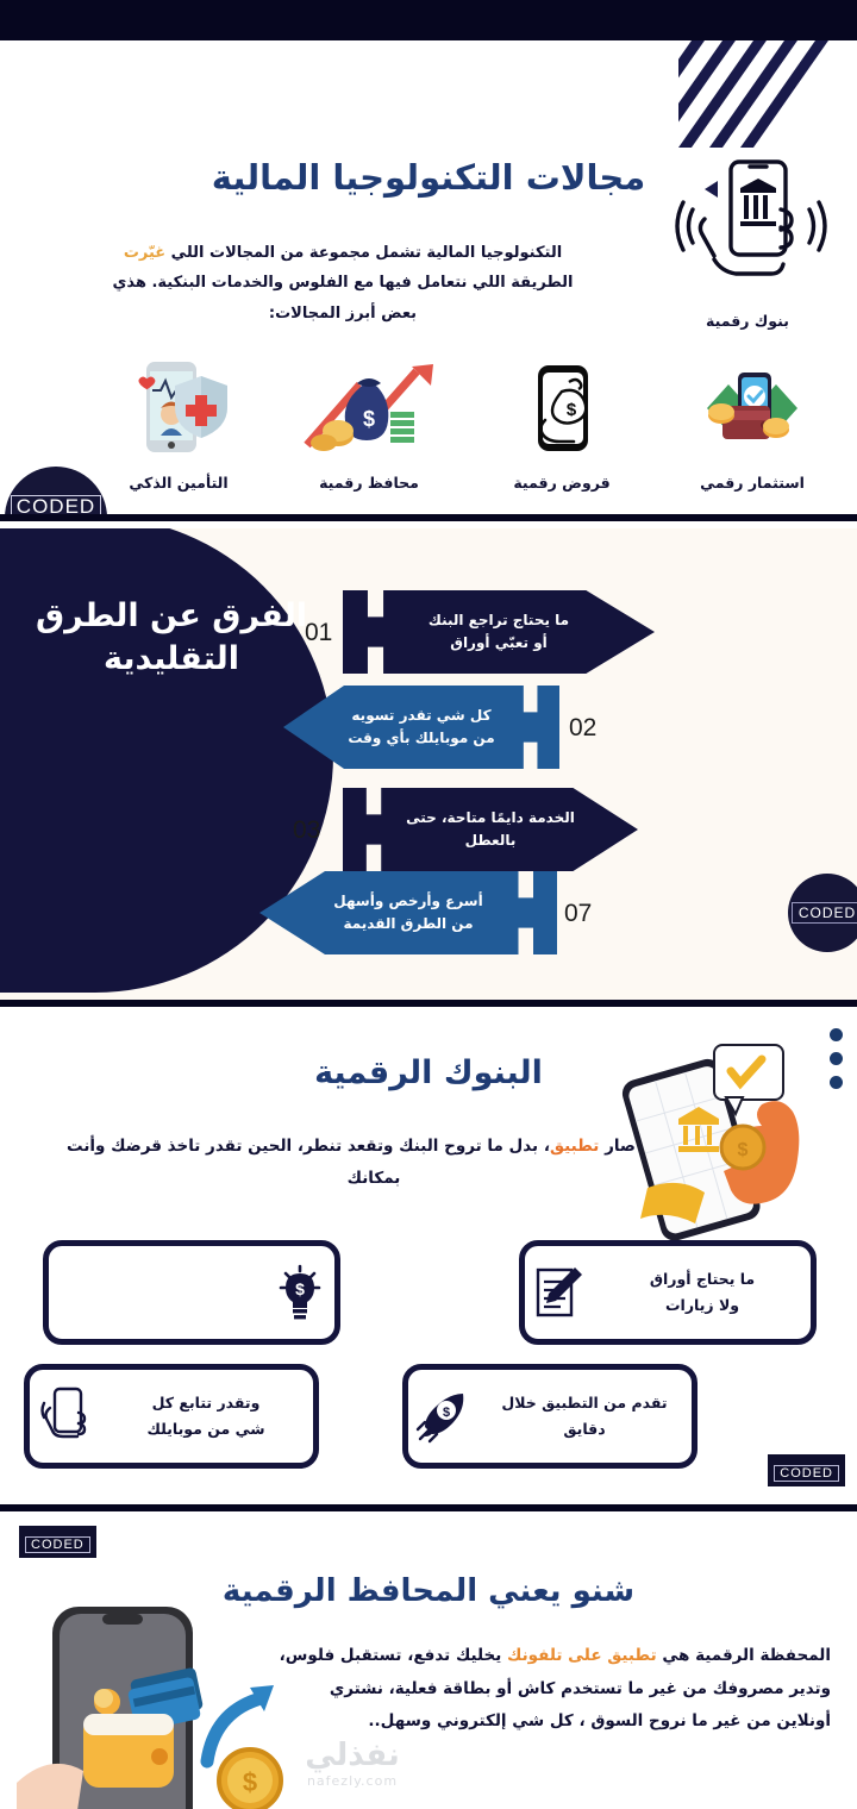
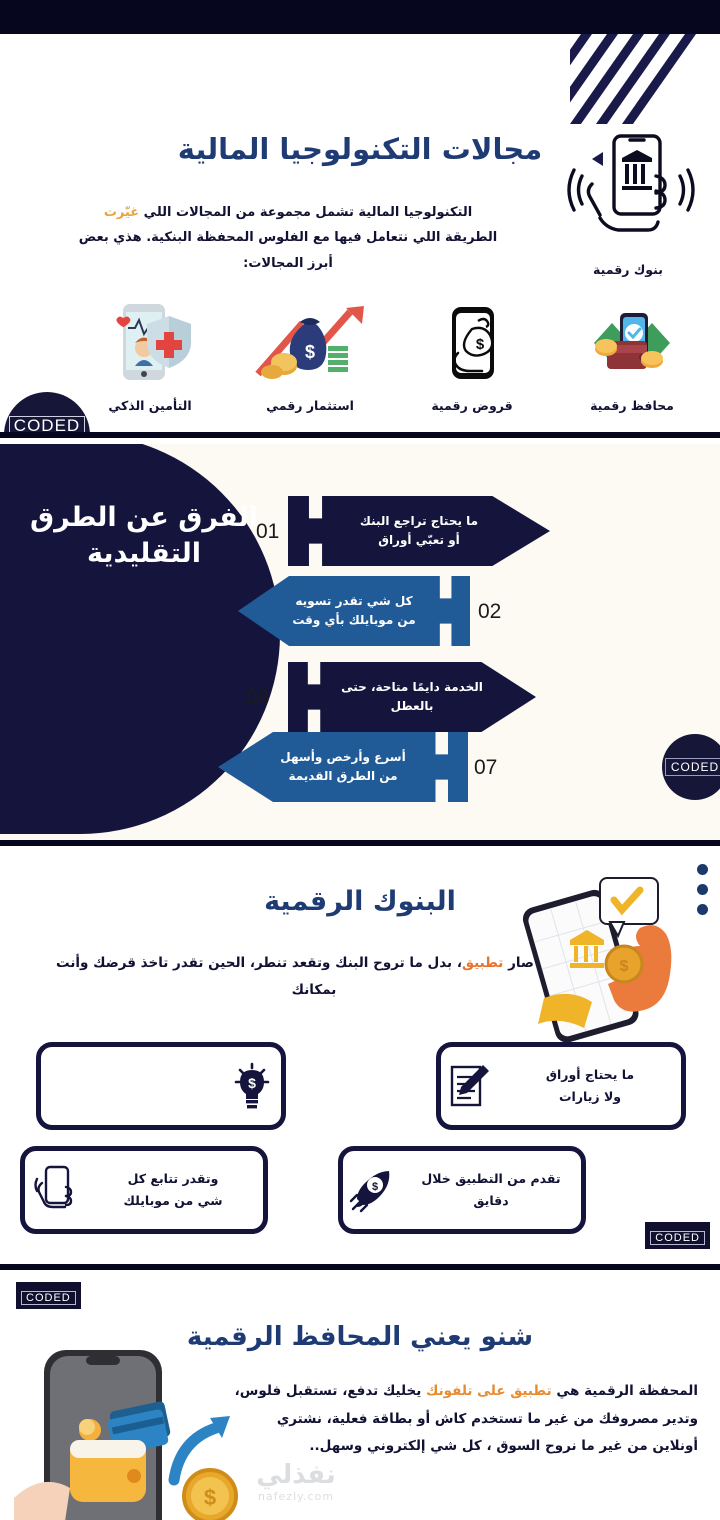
  مجالات التكنولوجيا المالية
- التكنولوجيا المالية تشمل مجموعة من المجالات اللي غيّرت الطريقة اللي نتعامل فيها مع الفلوس والخدمات البنكية. هذي بعض أبرز المجالات:
+ التكنولوجيا المالية تشمل مجموعة من المجالات اللي غيّرت الطريقة اللي نتعامل فيها مع الفلوس المحفظة البنكية. هذي بعض أبرز المجالات:
  بنوك رقمية
- استثمار رقمي
+ محافظ رقمية
  $
  قروض رقمية
  $
- محافظ رقمية
+ استثمار رقمي
  التأمين الذكي
  CODED
  الفرق عن الطرق التقليدية
  ما يحتاج تراجع البنك
  أو تعبّي أوراق
  01
  كل شي تقدر تسويه
  من موبايلك بأي وقت
  02
  الخدمة دايمًا متاحة، حتى
  بالعطل
  03
  أسرع وأرخص وأسهل
  من الطرق القديمة
  07
  CODED
  البنوك الرقمية
  صار تطبيق، بدل ما تروح البنك وتقعد تنطر، الحين تقدر تاخذ قرضك وأنت بمكانك
  $
  ما يحتاج أوراق
  ولا زيارات
  $
  تقدم من التطبيق خلال
  دقايق
  $
  وتقدر تتابع كل
  شي من موبايلك
  CODED
  CODED
  شنو يعني المحافظ الرقمية
  المحفظة الرقمية هي تطبيق على تلفونك يخليك تدفع، تستقبل فلوس، وتدير مصروفك من غير ما تستخدم كاش أو بطاقة فعلية، نشتري أونلاين من غير ما نروح السوق ، كل شي إلكتروني وسهل..
  $
  نفذلي
  nafezly.com
